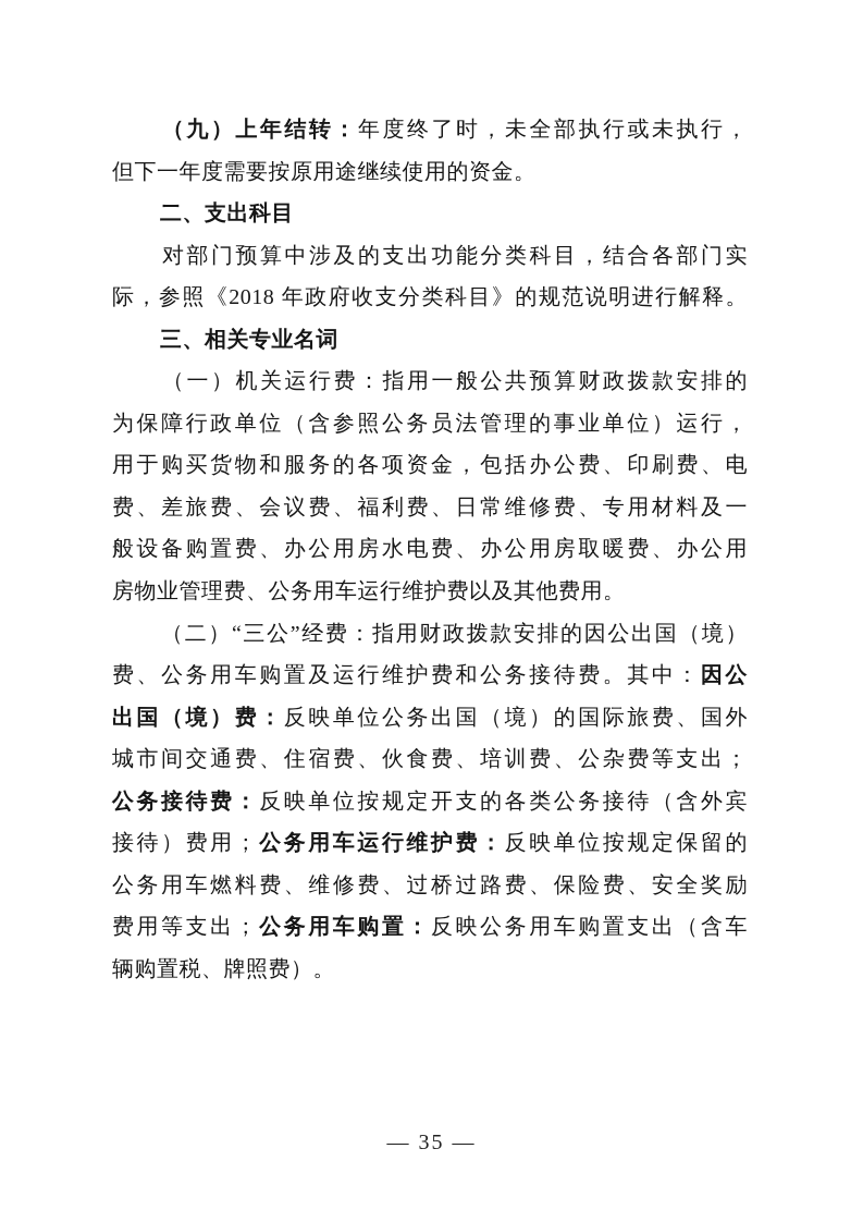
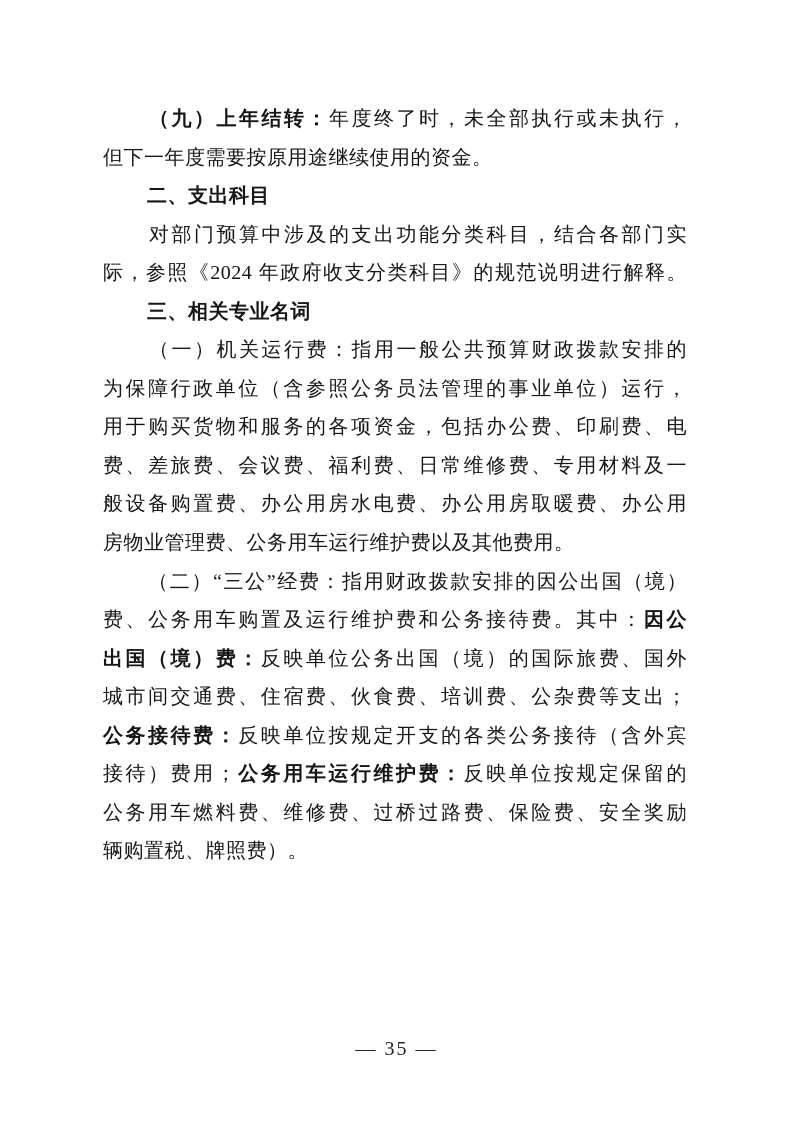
  （九）上年结转：年度终了时，未全部执行或未执行，
  但下一年度需要按原用途继续使用的资金。
  二、支出科目
  对部门预算中涉及的支出功能分类科目，结合各部门实
- 际，参照《2018 年政府收支分类科目》的规范说明进行解释。
+ 际，参照《2024 年政府收支分类科目》的规范说明进行解释。
  三、相关专业名词
  （一）机关运行费：指用一般公共预算财政拨款安排的
  为保障行政单位（含参照公务员法管理的事业单位）运行，
  用于购买货物和服务的各项资金，包括办公费、印刷费、电
  费、差旅费、会议费、福利费、日常维修费、专用材料及一
  般设备购置费、办公用房水电费、办公用房取暖费、办公用
  房物业管理费、公务用车运行维护费以及其他费用。
  （二）“三公”经费：指用财政拨款安排的因公出国（境）
  费、公务用车购置及运行维护费和公务接待费。其中：因公
  出国（境）费：反映单位公务出国（境）的国际旅费、国外
  城市间交通费、住宿费、伙食费、培训费、公杂费等支出；
  公务接待费：反映单位按规定开支的各类公务接待（含外宾
  接待）费用；公务用车运行维护费：反映单位按规定保留的
  公务用车燃料费、维修费、过桥过路费、保险费、安全奖励
- 费用等支出；公务用车购置：反映公务用车购置支出（含车
  辆购置税、牌照费）。
  — 35 —
